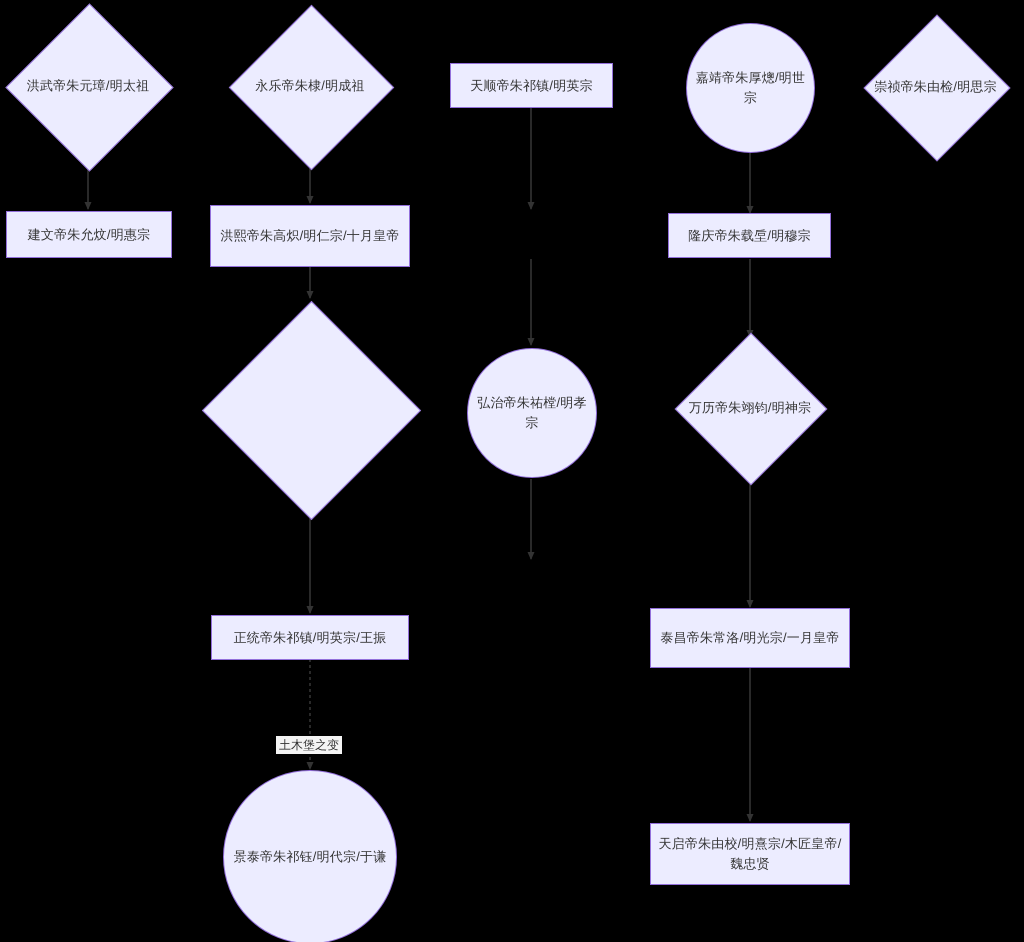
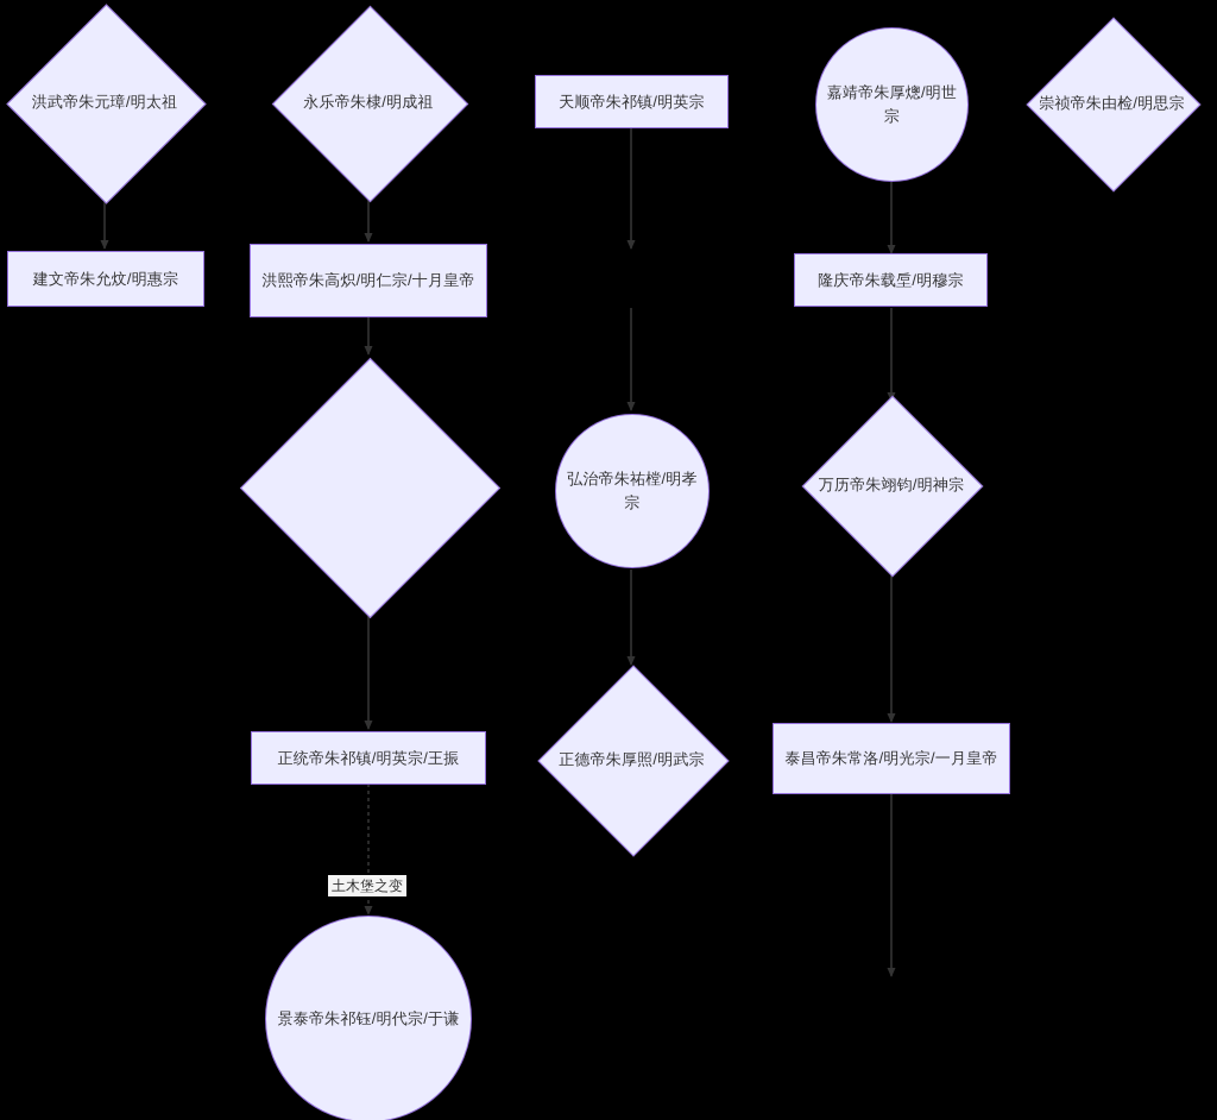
  洪武帝朱元璋/明太祖
  建文帝朱允炆/明惠宗
  永乐帝朱棣/明成祖
  洪熙帝朱高炽/明仁宗/十月皇帝
  正统帝朱祁镇/明英宗/王振
  土木堡之变
  景泰帝朱祁钰/明代宗/于谦
  天顺帝朱祁镇/明英宗
  弘治帝朱祐樘/明孝宗
+ 正德帝朱厚照/明武宗
  嘉靖帝朱厚熜/明世宗
  隆庆帝朱载垕/明穆宗
  万历帝朱翊钧/明神宗
  泰昌帝朱常洛/明光宗/一月皇帝
- 天启帝朱由校/明熹宗/木匠皇帝/魏忠贤
  崇祯帝朱由检/明思宗
